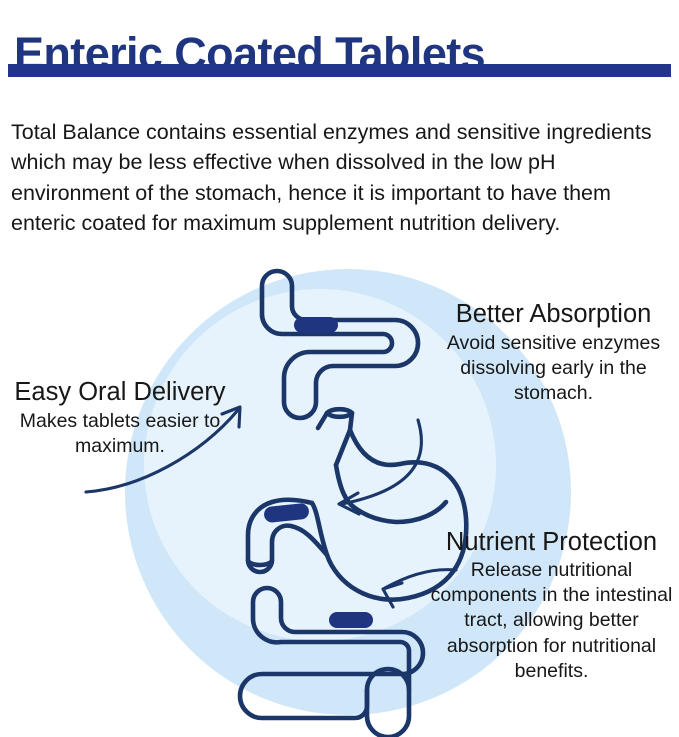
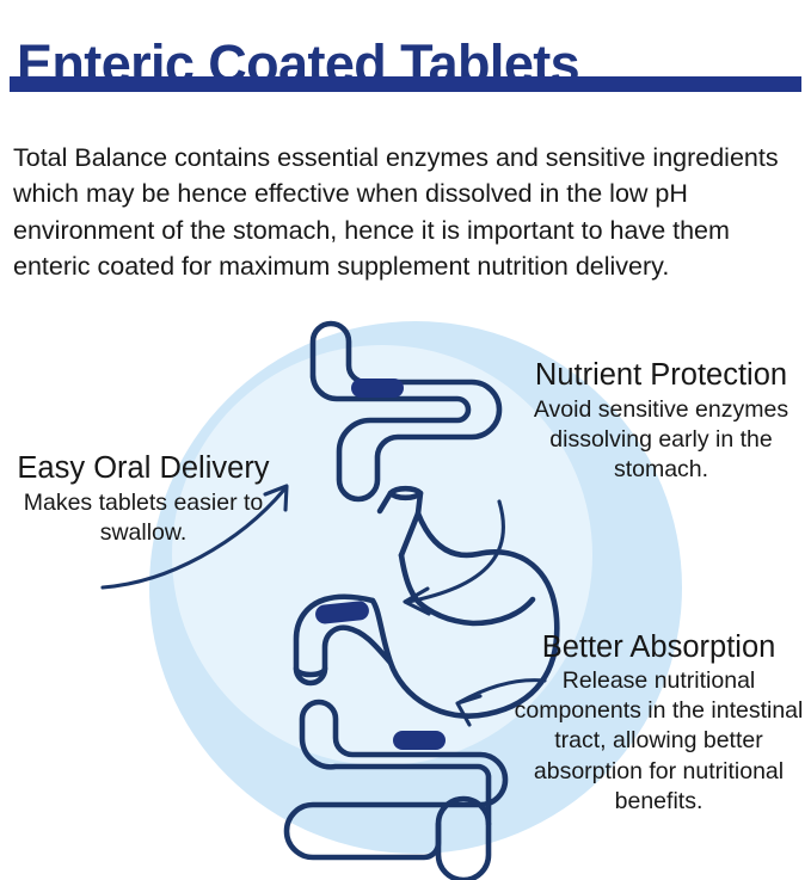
  Enteric Coated Tablets
- Total Balance contains essential enzymes and sensitive ingredients which may be less effective when dissolved in the low pH environment of the stomach, hence it is important to have them enteric coated for maximum supplement nutrition delivery.
+ Total Balance contains essential enzymes and sensitive ingredients which may be hence effective when dissolved in the low pH environment of the stomach, hence it is important to have them enteric coated for maximum supplement nutrition delivery.
  Easy Oral Delivery
- Makes tablets easier to maximum.
+ Makes tablets easier to swallow.
- Better Absorption
+ Nutrient Protection
  Avoid sensitive enzymes dissolving early in the stomach.
- Nutrient Protection
+ Better Absorption
  Release nutritional components in the intestinal tract, allowing better absorption for nutritional benefits.
